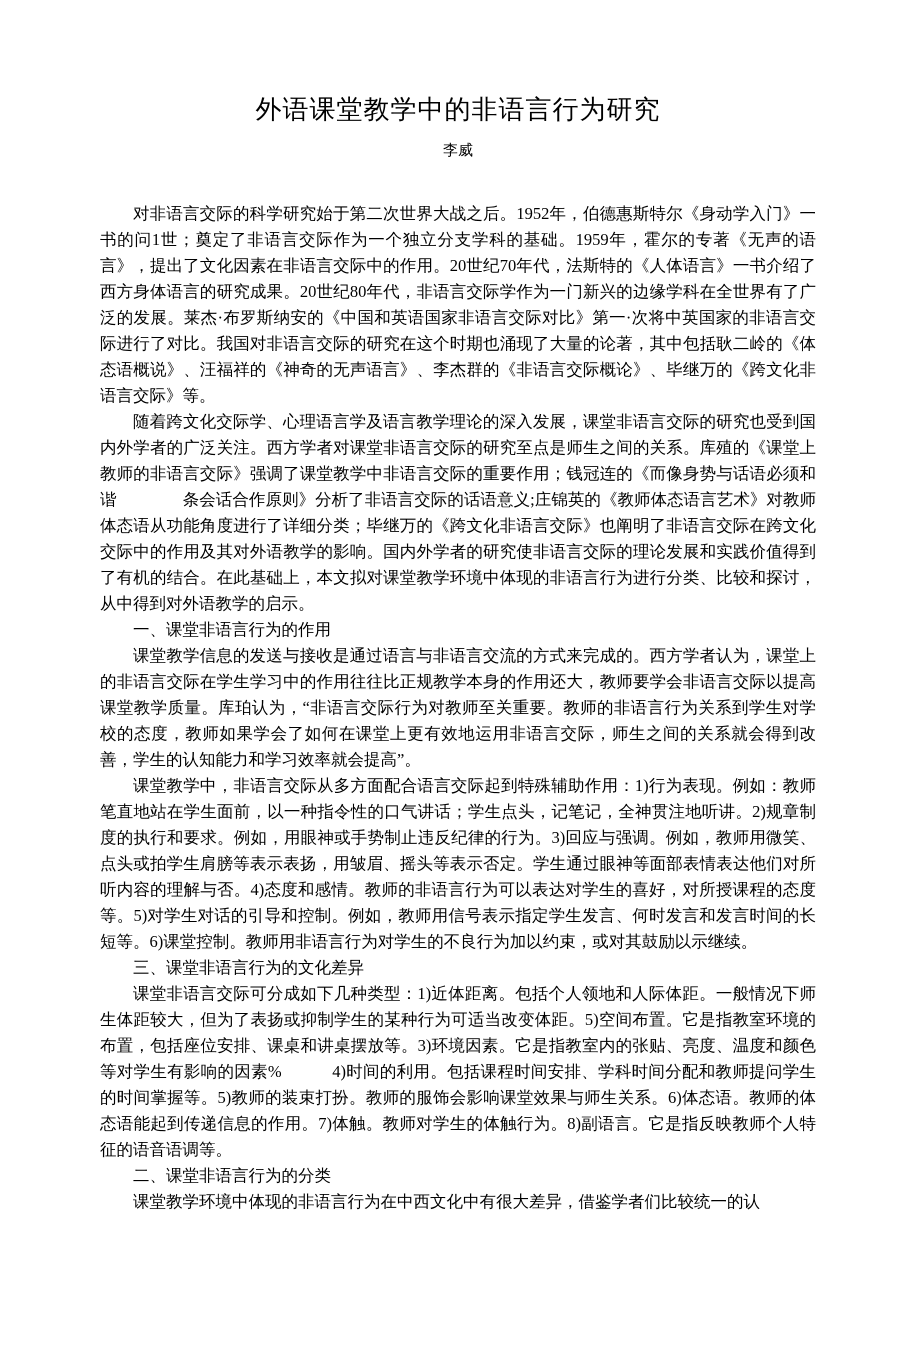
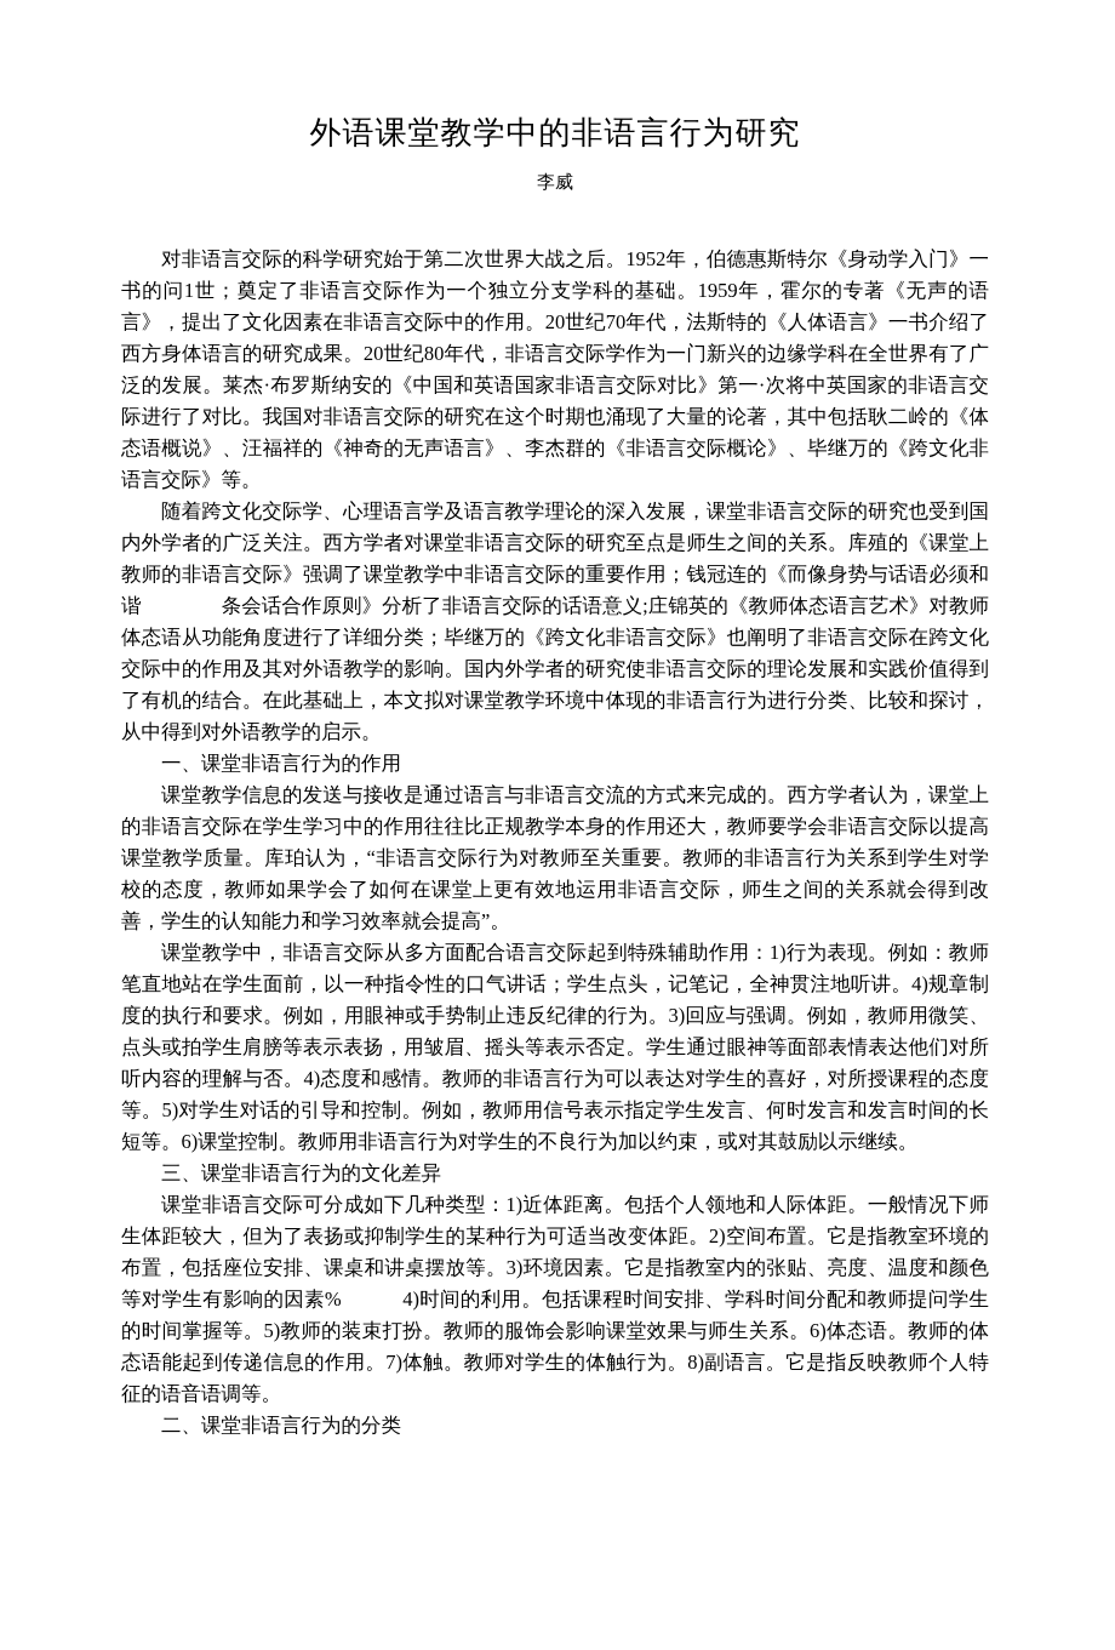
  外语课堂教学中的非语言行为研究
  李威
  对非语言交际的科学研究始于第二次世界大战之后。1952年，伯德惠斯特尔《身动学入门》一书的问1世；奠定了非语言交际作为一个独立分支学科的基础。1959年，霍尔的专著《无声的语言》，提出了文化因素在非语言交际中的作用。20世纪70年代，法斯特的《人体语言》一书介绍了西方身体语言的研究成果。20世纪80年代，非语言交际学作为一门新兴的边缘学科在全世界有了广泛的发展。莱杰·布罗斯纳安的《中国和英语国家非语言交际对比》第一·次将中英国家的非语言交际进行了对比。我国对非语言交际的研究在这个时期也涌现了大量的论著，其中包括耿二岭的《体态语概说》、汪福祥的《神奇的无声语言》、李杰群的《非语言交际概论》、毕继万的《跨文化非语言交际》等。
  随着跨文化交际学、心理语言学及语言教学理论的深入发展，课堂非语言交际的研究也受到国内外学者的广泛关注。西方学者对课堂非语言交际的研究至点是师生之间的关系。库殖的《课堂上教师的非语言交际》强调了课堂教学中非语言交际的重要作用；钱冠连的《而像身势与话语必须和谐 条会话合作原则》分析了非语言交际的话语意义;庄锦英的《教师体态语言艺术》对教师体态语从功能角度进行了详细分类；毕继万的《跨文化非语言交际》也阐明了非语言交际在跨文化交际中的作用及其对外语教学的影响。国内外学者的研究使非语言交际的理论发展和实践价值得到了有机的结合。在此基础上，本文拟对课堂教学环境中体现的非语言行为进行分类、比较和探讨，从中得到对外语教学的启示。
  一、课堂非语言行为的作用
  课堂教学信息的发送与接收是通过语言与非语言交流的方式来完成的。西方学者认为，课堂上的非语言交际在学生学习中的作用往往比正规教学本身的作用还大，教师要学会非语言交际以提高课堂教学质量。库珀认为，“非语言交际行为对教师至关重要。教师的非语言行为关系到学生对学校的态度，教师如果学会了如何在课堂上更有效地运用非语言交际，师生之间的关系就会得到改善，学生的认知能力和学习效率就会提高”。
- 课堂教学中，非语言交际从多方面配合语言交际起到特殊辅助作用：1)行为表现。例如：教师笔直地站在学生面前，以一种指令性的口气讲话；学生点头，记笔记，全神贯注地听讲。2)规章制度的执行和要求。例如，用眼神或手势制止违反纪律的行为。3)回应与强调。例如，教师用微笑、点头或拍学生肩膀等表示表扬，用皱眉、摇头等表示否定。学生通过眼神等面部表情表达他们对所听内容的理解与否。4)态度和感情。教师的非语言行为可以表达对学生的喜好，对所授课程的态度等。5)对学生对话的引导和控制。例如，教师用信号表示指定学生发言、何时发言和发言时间的长短等。6)课堂控制。教师用非语言行为对学生的不良行为加以约束，或对其鼓励以示继续。
+ 课堂教学中，非语言交际从多方面配合语言交际起到特殊辅助作用：1)行为表现。例如：教师笔直地站在学生面前，以一种指令性的口气讲话；学生点头，记笔记，全神贯注地听讲。4)规章制度的执行和要求。例如，用眼神或手势制止违反纪律的行为。3)回应与强调。例如，教师用微笑、点头或拍学生肩膀等表示表扬，用皱眉、摇头等表示否定。学生通过眼神等面部表情表达他们对所听内容的理解与否。4)态度和感情。教师的非语言行为可以表达对学生的喜好，对所授课程的态度等。5)对学生对话的引导和控制。例如，教师用信号表示指定学生发言、何时发言和发言时间的长短等。6)课堂控制。教师用非语言行为对学生的不良行为加以约束，或对其鼓励以示继续。
  三、课堂非语言行为的文化差异
- 课堂非语言交际可分成如下几种类型：1)近体距离。包括个人领地和人际体距。一般情况下师生体距较大，但为了表扬或抑制学生的某种行为可适当改变体距。5)空间布置。它是指教室环境的布置，包括座位安排、课桌和讲桌摆放等。3)环境因素。它是指教室内的张贴、亮度、温度和颜色等对学生有影响的因素% 4)时间的利用。包括课程时间安排、学科时间分配和教师提问学生的时间掌握等。5)教师的装束打扮。教师的服饰会影响课堂效果与师生关系。6)体态语。教师的体态语能起到传递信息的作用。7)体触。教师对学生的体触行为。8)副语言。它是指反映教师个人特征的语音语调等。
+ 课堂非语言交际可分成如下几种类型：1)近体距离。包括个人领地和人际体距。一般情况下师生体距较大，但为了表扬或抑制学生的某种行为可适当改变体距。2)空间布置。它是指教室环境的布置，包括座位安排、课桌和讲桌摆放等。3)环境因素。它是指教室内的张贴、亮度、温度和颜色等对学生有影响的因素% 4)时间的利用。包括课程时间安排、学科时间分配和教师提问学生的时间掌握等。5)教师的装束打扮。教师的服饰会影响课堂效果与师生关系。6)体态语。教师的体态语能起到传递信息的作用。7)体触。教师对学生的体触行为。8)副语言。它是指反映教师个人特征的语音语调等。
  二、课堂非语言行为的分类
- 课堂教学环境中体现的非语言行为在中西文化中有很大差异，借鉴学者们比较统一的认
